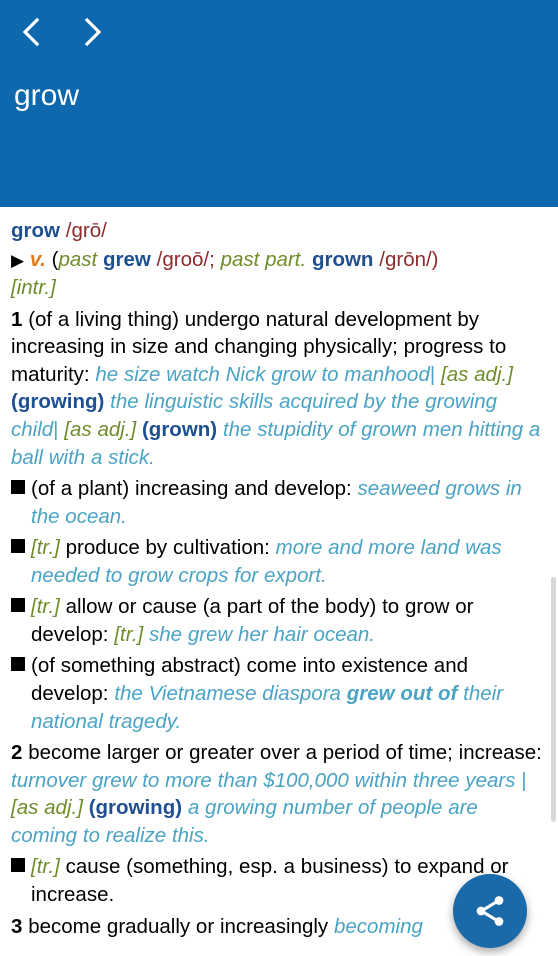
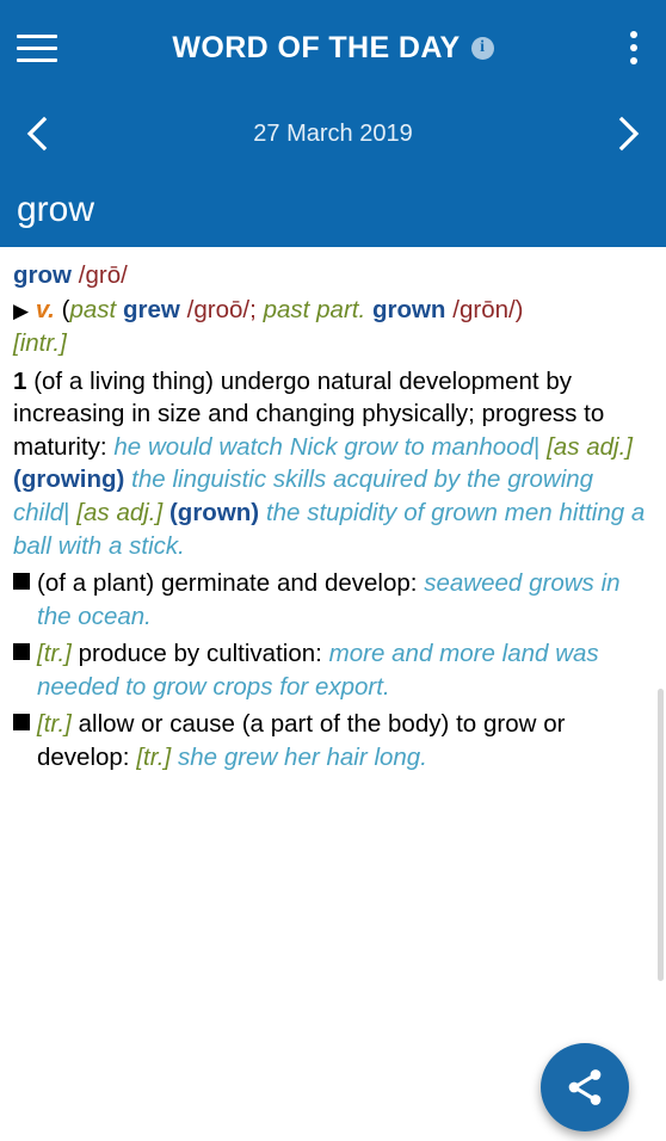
+ WORD OF THE DAY
+ i
+ 27 March 2019
  grow
  grow /grō/
  ▶ v. (past grew /groō/; past part. grown /grōn/)
  [intr.]
- 1 (of a living thing) undergo natural development by increasing in size and changing physically; progress to maturity: he size watch Nick grow to manhood| [as adj.] (growing) the linguistic skills acquired by the growing child| [as adj.] (grown) the stupidity of grown men hitting a ball with a stick.
+ 1 (of a living thing) undergo natural development by increasing in size and changing physically; progress to maturity: he would watch Nick grow to manhood| [as adj.] (growing) the linguistic skills acquired by the growing child| [as adj.] (grown) the stupidity of grown men hitting a ball with a stick.
- (of a plant) increasing and develop: seaweed grows in the ocean.
+ (of a plant) germinate and develop: seaweed grows in the ocean.
  [tr.] produce by cultivation: more and more land was needed to grow crops for export.
- [tr.] allow or cause (a part of the body) to grow or develop: [tr.] she grew her hair ocean.
+ [tr.] allow or cause (a part of the body) to grow or develop: [tr.] she grew her hair long.
- (of something abstract) come into existence and develop: the Vietnamese diaspora grew out of their national tragedy.
- 2 become larger or greater over a period of time; increase: turnover grew to more than $100,000 within three years | [as adj.] (growing) a growing number of people are coming to realize this.
- [tr.] cause (something, esp. a business) to expand or increase.
- 3 become gradually or increasingly becoming
